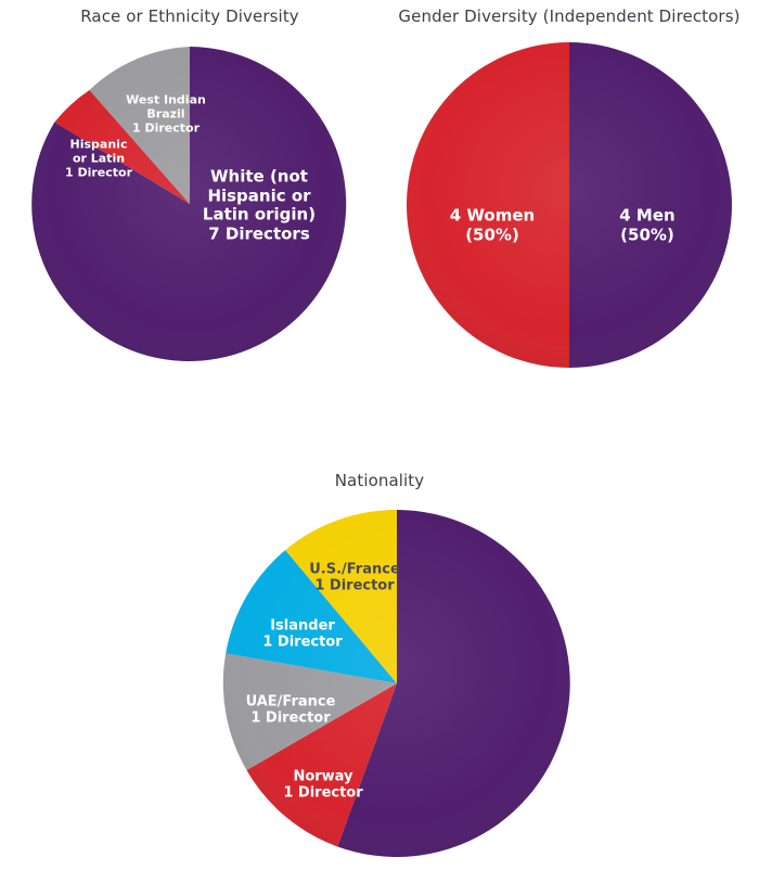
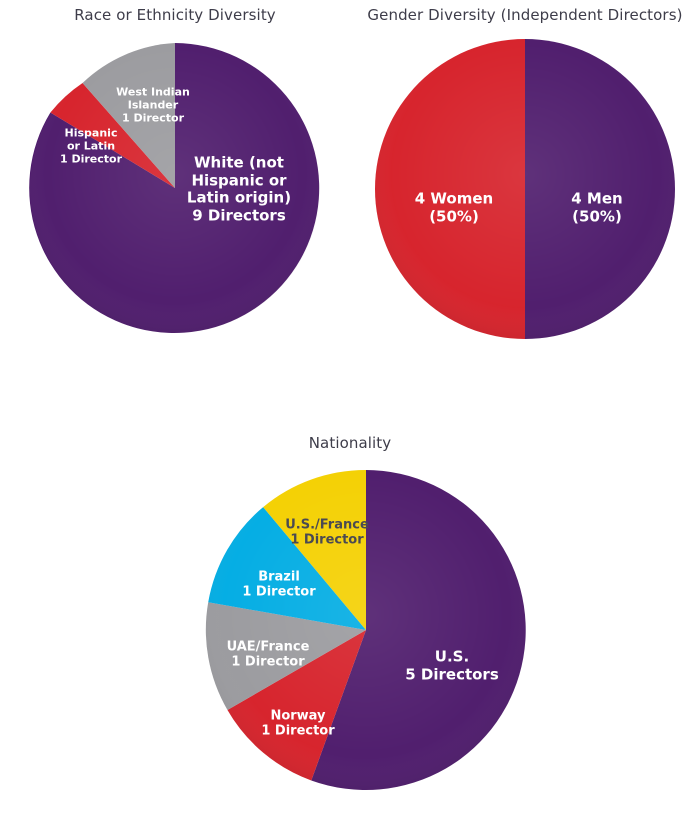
  Race or Ethnicity Diversity
  White (not
  Hispanic or
  Latin origin)
- 7 Directors
+ 9 Directors
  Hispanic
  or Latin
  1 Director
  West Indian
- Brazil
+ Islander
  1 Director
  Gender Diversity (Independent Directors)
  4 Men
  (50%)
  4 Women
  (50%)
  Nationality
+ U.S.
+ 5 Directors
  Norway
  1 Director
  UAE/France
  1 Director
- Islander
+ Brazil
  1 Director
  U.S./France
  1 Director
